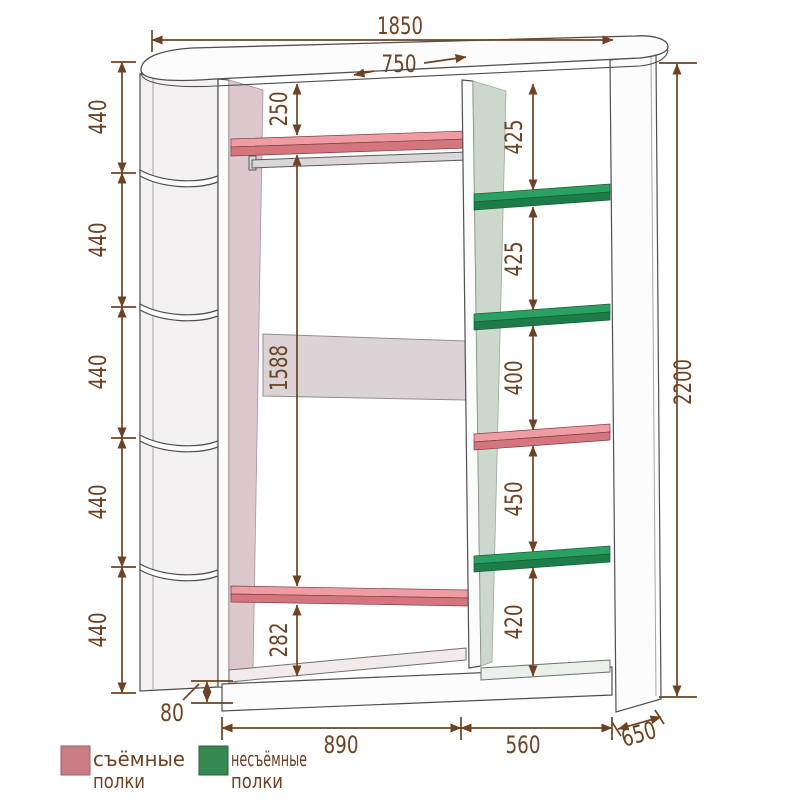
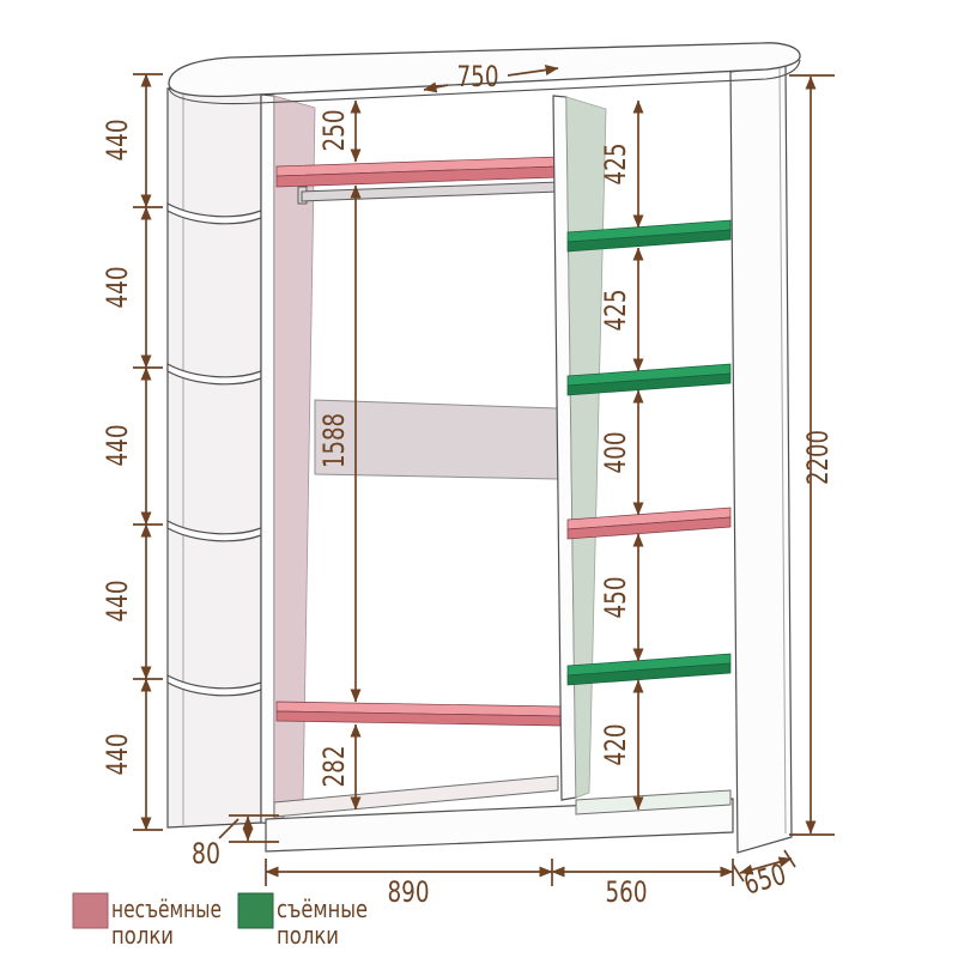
- 1850
  750
  80
  890
  560
- съёмные
+ несъёмные
  полки
- несъёмные
+ съёмные
  полки
